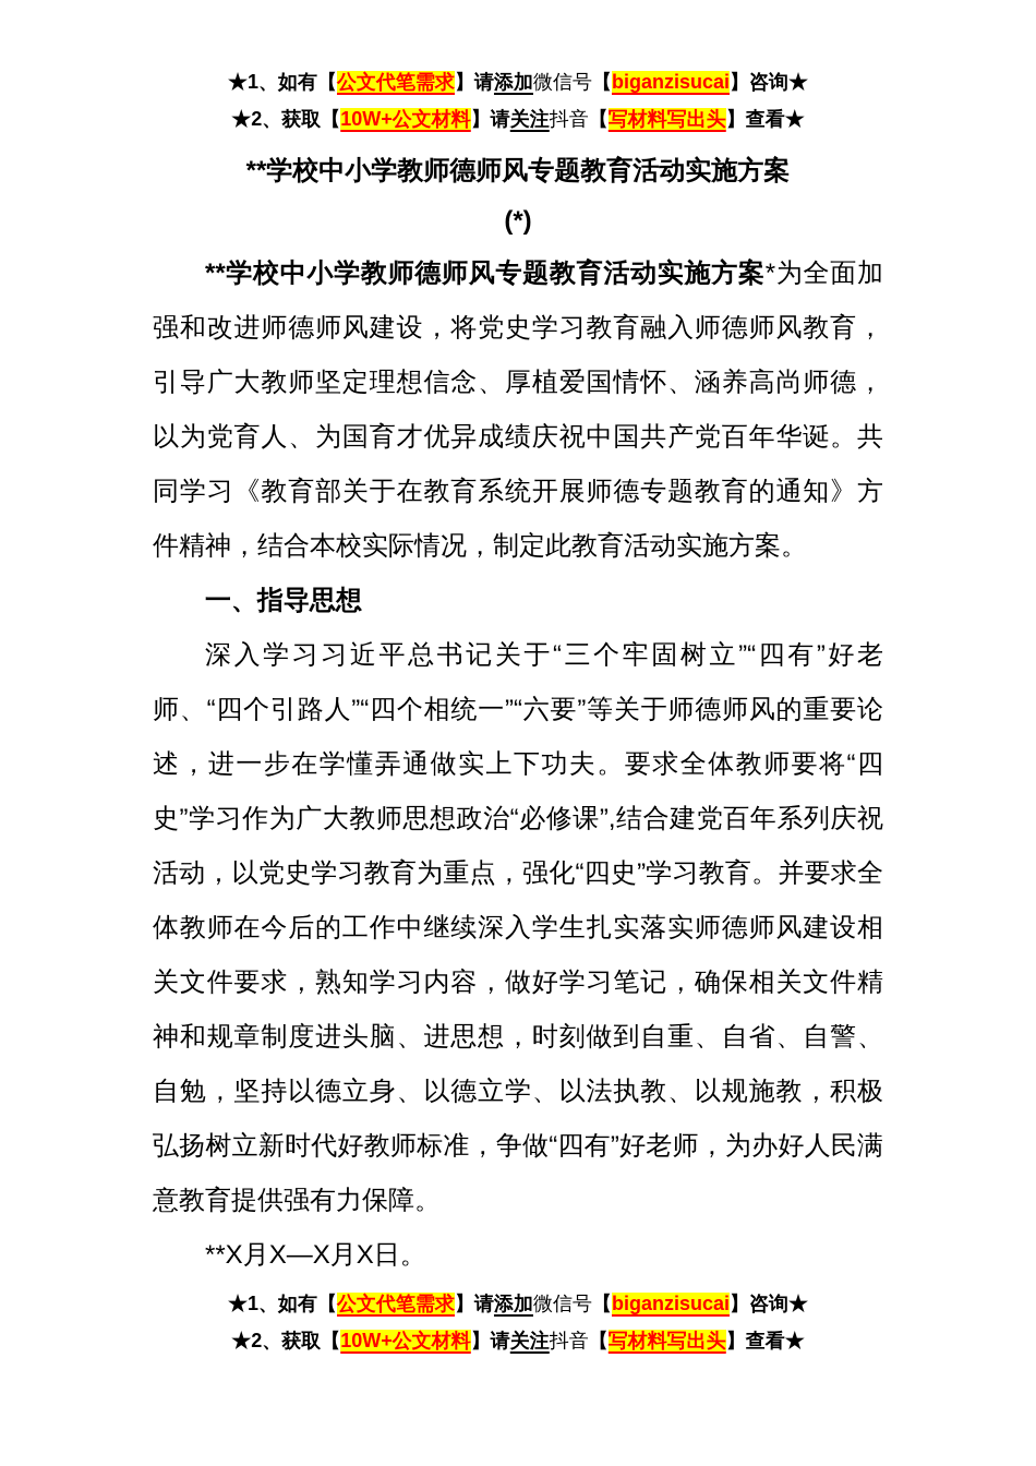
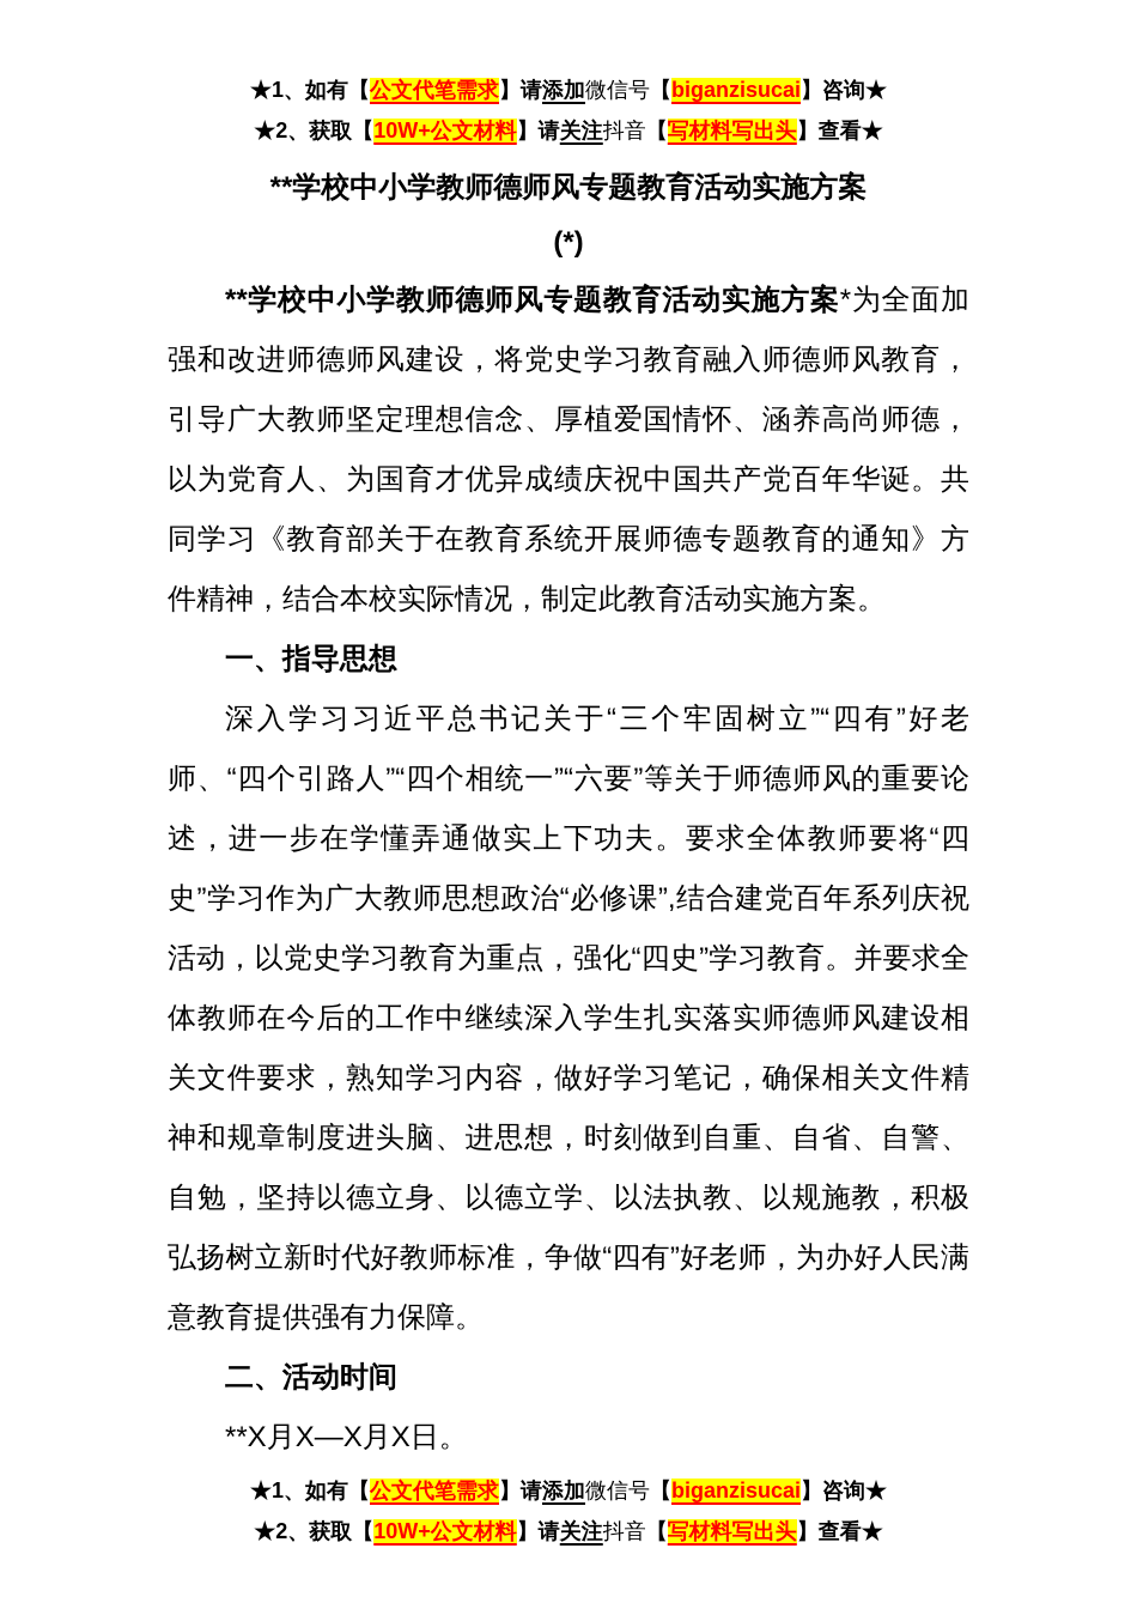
  ★1、如有【公文代笔需求】请添加微信号【biganzisucai】咨询★
  ★2、获取【10W+公文材料】请关注抖音【写材料写出头】查看★
  **学校中小学教师德师风专题教育活动实施方案
  (*)
  **学校中小学教师德师风专题教育活动实施方案*为全面加强和改进师德师风建设，将党史学习教育融入师德师风教育，引导广大教师坚定理想信念、厚植爱国情怀、涵养高尚师德，以为党育人、为国育才优异成绩庆祝中国共产党百年华诞。共同学习《教育部关于在教育系统开展师德专题教育的通知》方件精神，结合本校实际情况，制定此教育活动实施方案。
  一、指导思想
  深入学习习近平总书记关于“三个牢固树立”“四有”好老师、“四个引路人”“四个相统一”“六要”等关于师德师风的重要论述，进一步在学懂弄通做实上下功夫。要求全体教师要将“四史”学习作为广大教师思想政治“必修课”,结合建党百年系列庆祝活动，以党史学习教育为重点，强化“四史”学习教育。并要求全体教师在今后的工作中继续深入学生扎实落实师德师风建设相关文件要求，熟知学习内容，做好学习笔记，确保相关文件精神和规章制度进头脑、进思想，时刻做到自重、自省、自警、自勉，坚持以德立身、以德立学、以法执教、以规施教，积极弘扬树立新时代好教师标准，争做“四有”好老师，为办好人民满意教育提供强有力保障。
+ 二、活动时间
  **X月X—X月X日。
  ★1、如有【公文代笔需求】请添加微信号【biganzisucai】咨询★
  ★2、获取【10W+公文材料】请关注抖音【写材料写出头】查看★
